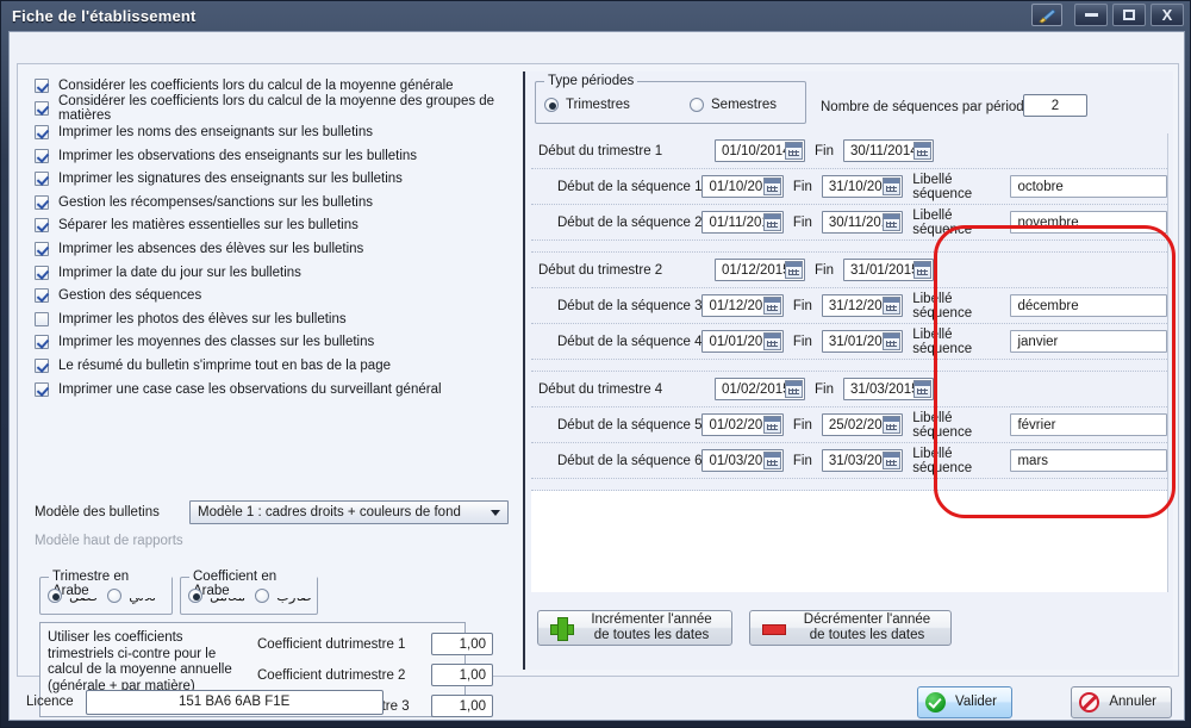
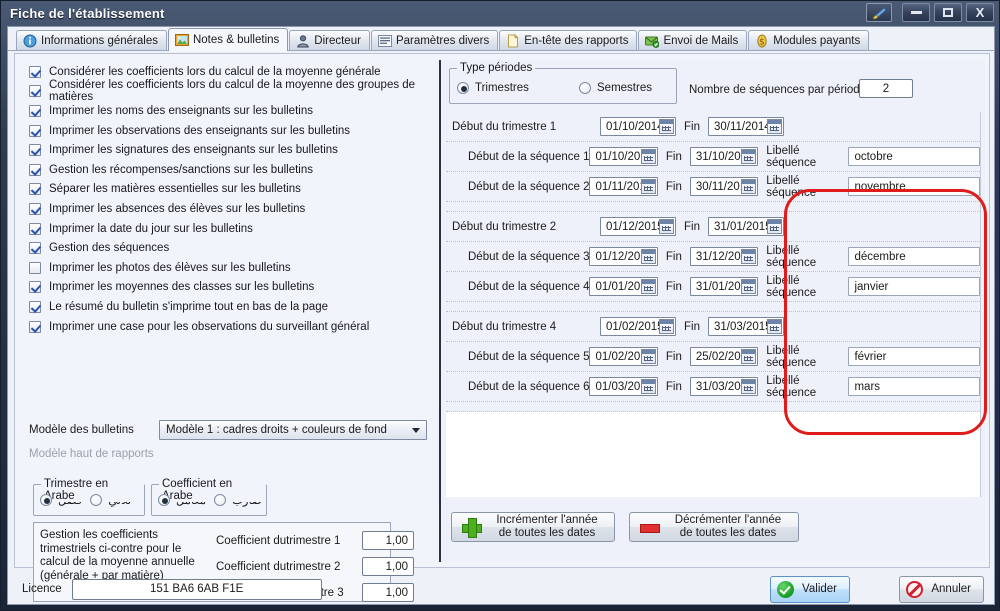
  Fiche de l'établissement
  X
+ Informations générales
+ Notes & bulletins
+ Directeur
+ Paramètres divers
+ En-tête des rapports
+ Envoi de Mails
+ $
+ Modules payants
  Considérer les coefficients lors du calcul de la moyenne générale
  Considérer les coefficients lors du calcul de la moyenne des groupes de matières
  Imprimer les noms des enseignants sur les bulletins
  Imprimer les observations des enseignants sur les bulletins
  Imprimer les signatures des enseignants sur les bulletins
  Gestion les récompenses/sanctions sur les bulletins
  Séparer les matières essentielles sur les bulletins
  Imprimer les absences des élèves sur les bulletins
  Imprimer la date du jour sur les bulletins
  Gestion des séquences
  Imprimer les photos des élèves sur les bulletins
  Imprimer les moyennes des classes sur les bulletins
  Le résumé du bulletin s'imprime tout en bas de la page
- Imprimer une case case les observations du surveillant général
+ Imprimer une case pour les observations du surveillant général
  Modèle des bulletins
  Modèle 1 : cadres droits + couleurs de fond
  Modèle haut de rapports
  Trimestre en rabe
  Coefficient en rabe
- Utiliser les coefficients trimestriels ci-contre pour le calcul de la moyenne annuelle (générale + par matière)
+ Gestion les coefficients trimestriels ci-contre pour le calcul de la moyenne annuelle (générale + par matière)
  Coefficient dutrimestre 1
  1,00
  Coefficient dutrimestre 2
  1,00
  1,00
  Type périodes
  Trimestres
  Semestres
  Nombre de séquences par périod
  2
  Début du trimestre 1
  01/10/201
  Fin
  30/11/201
  Début de la séquence 1
  01/10/20
  Fin
  31/10/20
  Libellé séquence
  octobre
  Début de la séquence 2
  01/11/20
  Fin
  30/11/20
  Libellé séquence
  novembre
  Début du trimestre 2
  01/12/201
  Fin
  31/01/201
  Début de la séquence 3
  01/12/20
  Fin
  31/12/20
  Libellé séquence
  décembre
  Début de la séquence 4
  01/01/20
  Fin
  31/01/20
  Libellé séquence
  janvier
  Début du trimestre 4
  01/02/201
  Fin
  31/03/201
  Début de la séquence 5
  01/02/20
  Fin
  25/02/20
  Libellé séquence
  février
  Début de la séquence 6
  01/03/20
  Fin
  31/03/20
  Libellé séquence
  mars
  Incrémenter l'année
  de toutes les dates
  Décrémenter l'année
  de toutes les dates
  Licence
  151 BA6 6AB F1E
  Valider
  Annuler
